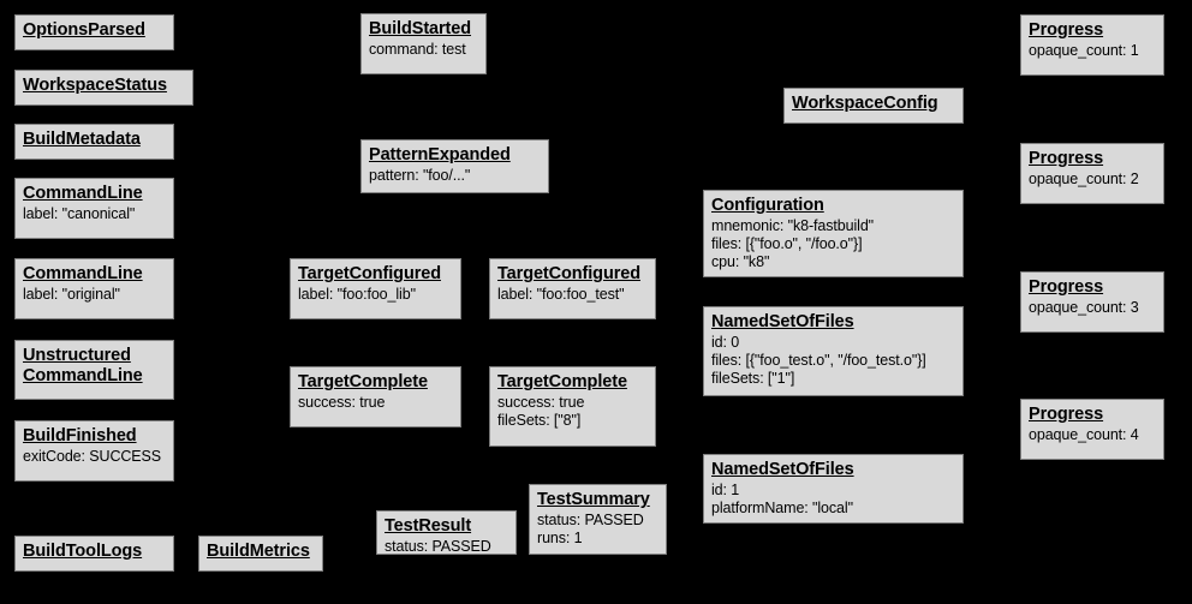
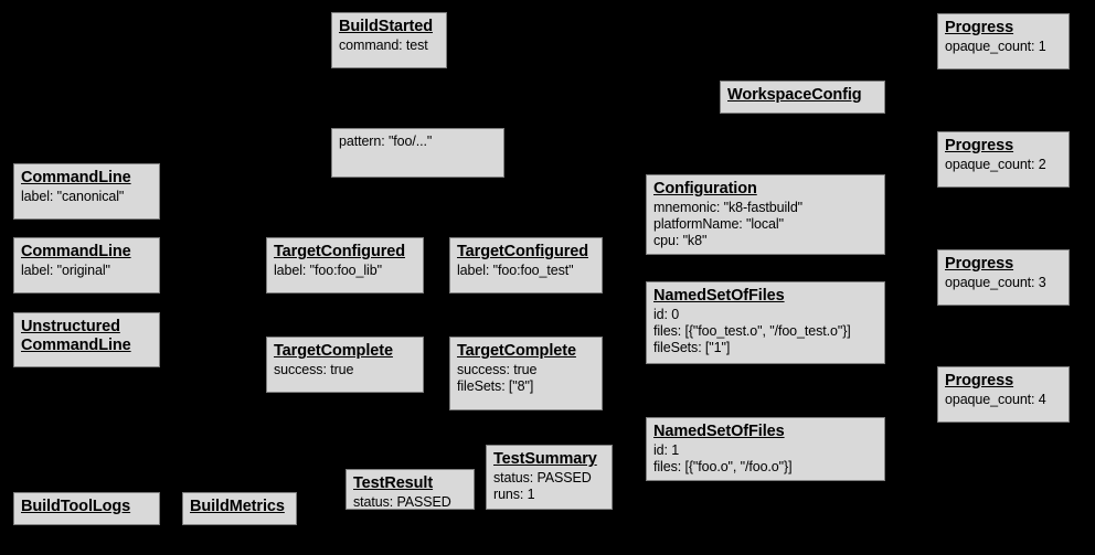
- OptionsParsed
- WorkspaceStatus
- BuildMetadata
  CommandLine
  label: "canonical"
  CommandLine
  label: "original"
  Unstructured
  CommandLine
- BuildFinished
- exitCode: SUCCESS
  BuildToolLogs
  BuildMetrics
  BuildStarted
  command: test
- PatternExpanded
  pattern: "foo/..."
  TargetConfigured
  label: "foo:foo_lib"
  TargetConfigured
  label: "foo:foo_test"
  TargetComplete
  success: true
  TargetComplete
  success: true
  fileSets: ["8"]
  TestResult
  status: PASSED
  TestSummary
  status: PASSED
  runs: 1
  WorkspaceConfig
  Configuration
  mnemonic: "k8-fastbuild"
- files: [{"foo.o", "/foo.o"}]
+ platformName: "local"
  cpu: "k8"
  NamedSetOfFiles
  id: 0
  files: [{"foo_test.o", "/foo_test.o"}]
  fileSets: ["1"]
  NamedSetOfFiles
  id: 1
- platformName: "local"
+ files: [{"foo.o", "/foo.o"}]
  Progress
  opaque_count: 1
  Progress
  opaque_count: 2
  Progress
  opaque_count: 3
  Progress
  opaque_count: 4
